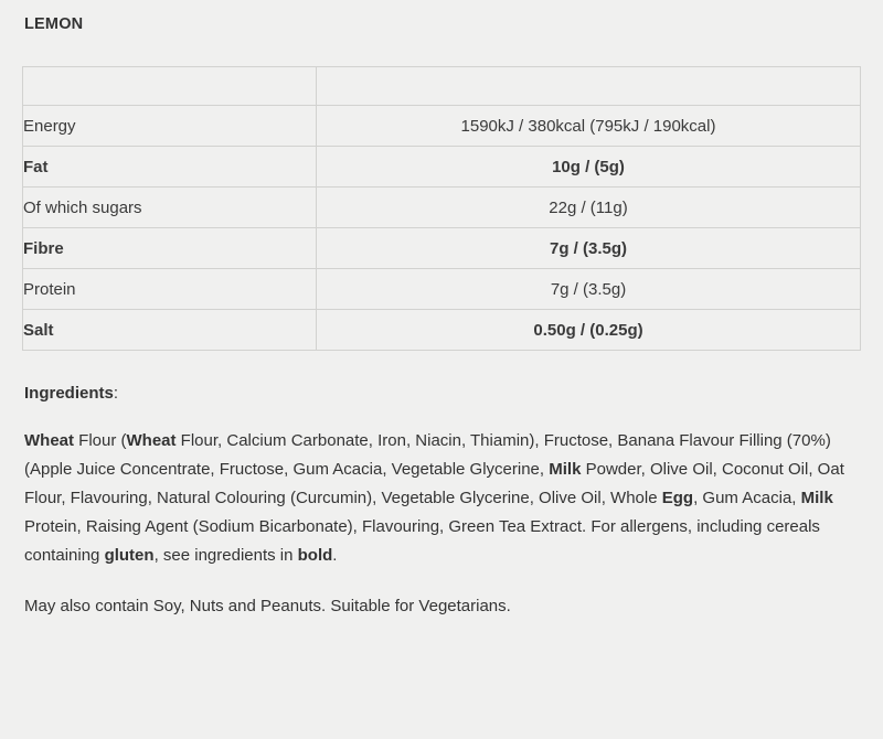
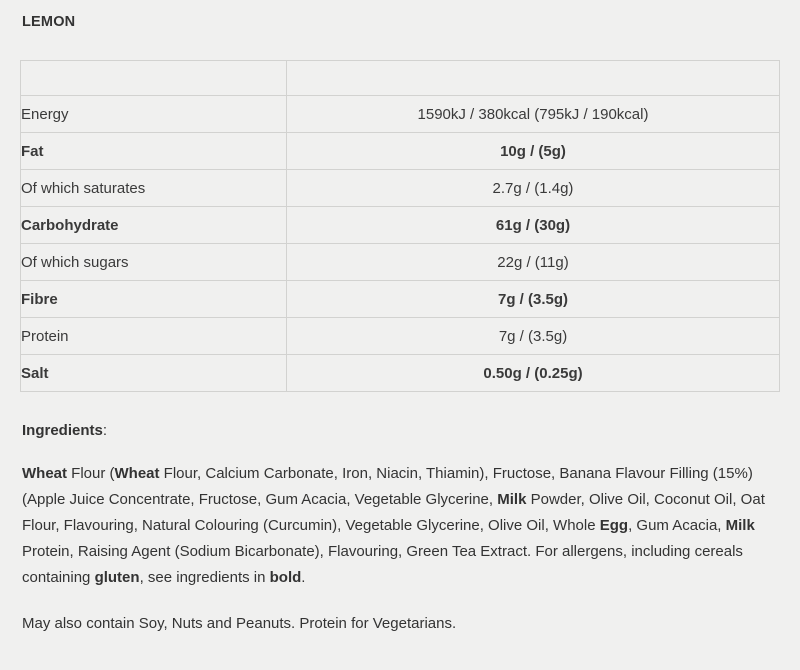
  LEMON
  Energy	1590kJ / 380kcal (795kJ / 190kcal)
  Fat	10g / (5g)
+ Of which saturates	2.7g / (1.4g)
+ Carbohydrate	61g / (30g)
  Of which sugars	22g / (11g)
  Fibre	7g / (3.5g)
  Protein	7g / (3.5g)
  Salt	0.50g / (0.25g)
  Ingredients:
- Wheat Flour (Wheat Flour, Calcium Carbonate, Iron, Niacin, Thiamin), Fructose, Banana Flavour Filling (70%) (Apple Juice Concentrate, Fructose, Gum Acacia, Vegetable Glycerine, Milk Powder, Olive Oil, Coconut Oil, Oat Flour, Flavouring, Natural Colouring (Curcumin), Vegetable Glycerine, Olive Oil, Whole Egg, Gum Acacia, Milk Protein, Raising Agent (Sodium Bicarbonate), Flavouring, Green Tea Extract. For allergens, including cereals containing gluten, see ingredients in bold.
+ Wheat Flour (Wheat Flour, Calcium Carbonate, Iron, Niacin, Thiamin), Fructose, Banana Flavour Filling (15%) (Apple Juice Concentrate, Fructose, Gum Acacia, Vegetable Glycerine, Milk Powder, Olive Oil, Coconut Oil, Oat Flour, Flavouring, Natural Colouring (Curcumin), Vegetable Glycerine, Olive Oil, Whole Egg, Gum Acacia, Milk Protein, Raising Agent (Sodium Bicarbonate), Flavouring, Green Tea Extract. For allergens, including cereals containing gluten, see ingredients in bold.
- May also contain Soy, Nuts and Peanuts. Suitable for Vegetarians.
+ May also contain Soy, Nuts and Peanuts. Protein for Vegetarians.
